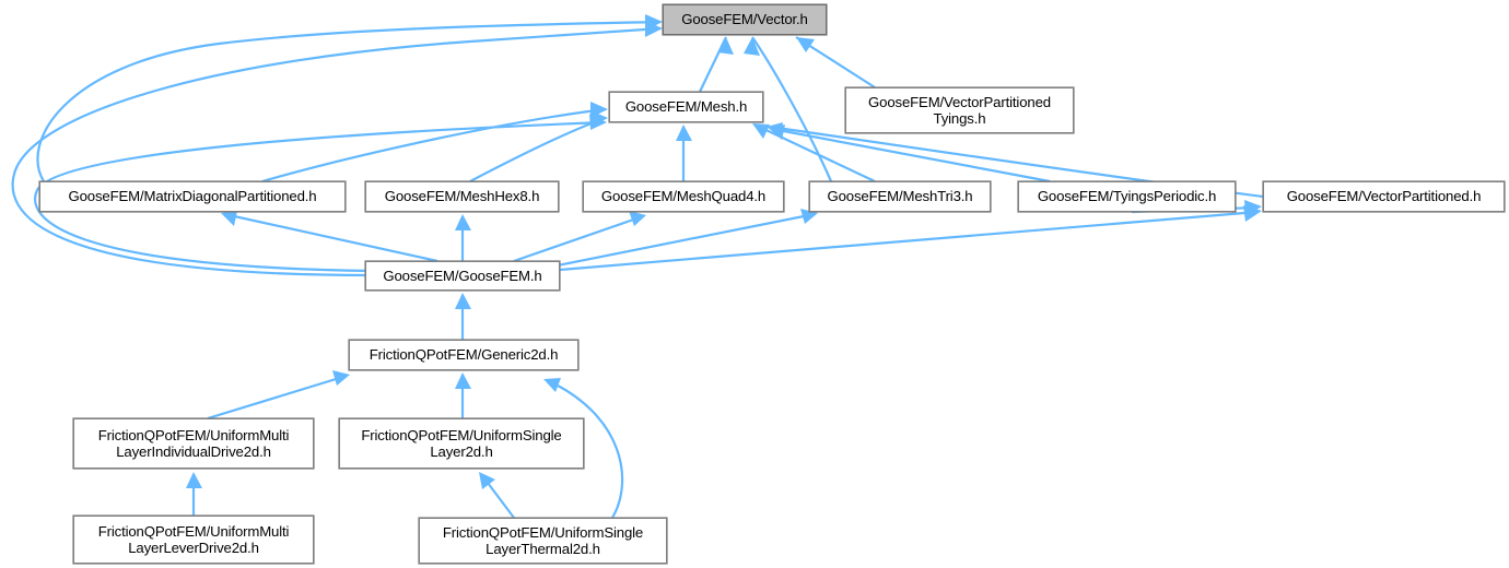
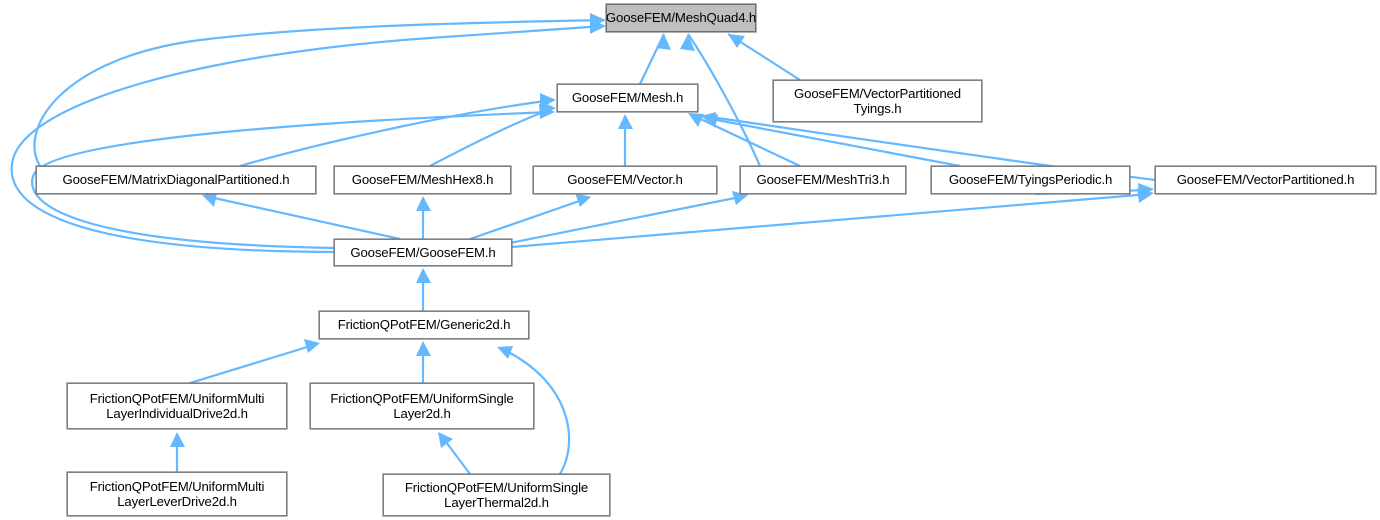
- GooseFEM/Vector.h
+ GooseFEM/MeshQuad4.h
  GooseFEM/Mesh.h
  GooseFEM/VectorPartitioned
  Tyings.h
  GooseFEM/MatrixDiagonalPartitioned.h
  GooseFEM/MeshHex8.h
- GooseFEM/MeshQuad4.h
+ GooseFEM/Vector.h
  GooseFEM/MeshTri3.h
  GooseFEM/TyingsPeriodic.h
  GooseFEM/VectorPartitioned.h
  GooseFEM/GooseFEM.h
  FrictionQPotFEM/Generic2d.h
  FrictionQPotFEM/UniformMulti
  LayerIndividualDrive2d.h
  FrictionQPotFEM/UniformSingle
  Layer2d.h
  FrictionQPotFEM/UniformMulti
  LayerLeverDrive2d.h
  FrictionQPotFEM/UniformSingle
  LayerThermal2d.h
